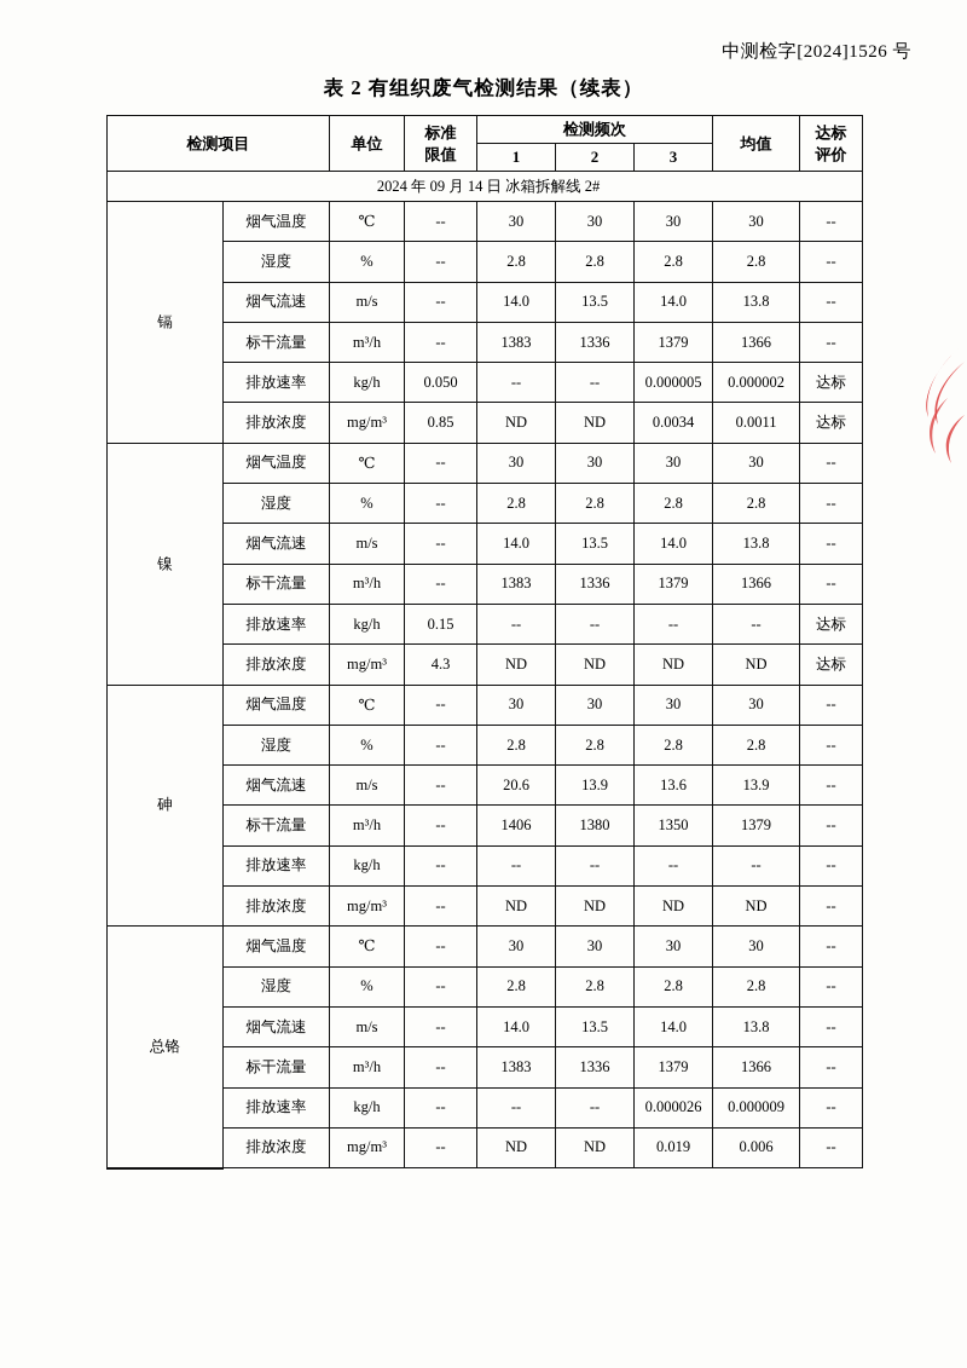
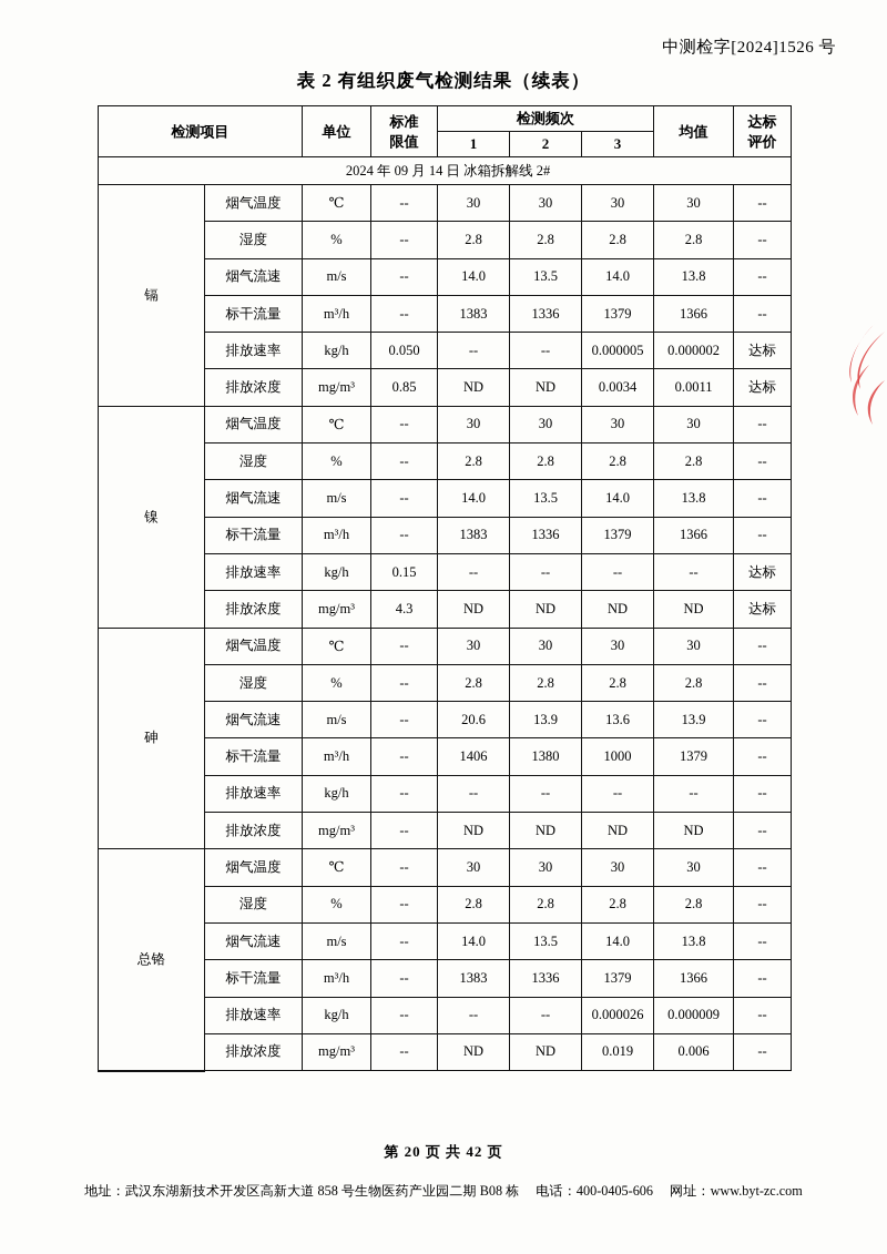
  中测检字[2024]1526 号
  表 2 有组织废气检测结果（续表）
  检测项目	单位	标准 限值	检测频次	均值	达标 评价
  1	2	3
  2024 年 09 月 14 日 冰箱拆解线 2#
  镉	烟气温度	℃	--	30	30	30	30	--
  湿度	%	--	2.8	2.8	2.8	2.8	--
  烟气流速	m/s	--	14.0	13.5	14.0	13.8	--
  标干流量	m³/h	--	1383	1336	1379	1366	--
  排放速率	kg/h	0.050	--	--	0.000005	0.000002	达标
  排放浓度	mg/m³	0.85	ND	ND	0.0034	0.0011	达标
  镍	烟气温度	℃	--	30	30	30	30	--
  湿度	%	--	2.8	2.8	2.8	2.8	--
  烟气流速	m/s	--	14.0	13.5	14.0	13.8	--
  标干流量	m³/h	--	1383	1336	1379	1366	--
  排放速率	kg/h	0.15	--	--	--	--	达标
  排放浓度	mg/m³	4.3	ND	ND	ND	ND	达标
  砷	烟气温度	℃	--	30	30	30	30	--
  湿度	%	--	2.8	2.8	2.8	2.8	--
  烟气流速	m/s	--	20.6	13.9	13.6	13.9	--
- 标干流量	m³/h	--	1406	1380	1350	1379	--
+ 标干流量	m³/h	--	1406	1380	1000	1379	--
  排放速率	kg/h	--	--	--	--	--	--
  排放浓度	mg/m³	--	ND	ND	ND	ND	--
  总铬	烟气温度	℃	--	30	30	30	30	--
  湿度	%	--	2.8	2.8	2.8	2.8	--
  烟气流速	m/s	--	14.0	13.5	14.0	13.8	--
  标干流量	m³/h	--	1383	1336	1379	1366	--
  排放速率	kg/h	--	--	--	0.000026	0.000009	--
  排放浓度	mg/m³	--	ND	ND	0.019	0.006	--
+ 第 20 页 共 42 页
+ 地址：武汉东湖新技术开发区高新大道 858 号生物医药产业园二期 B08 栋 电话：400-0405-606 网址：www.byt-zc.com
